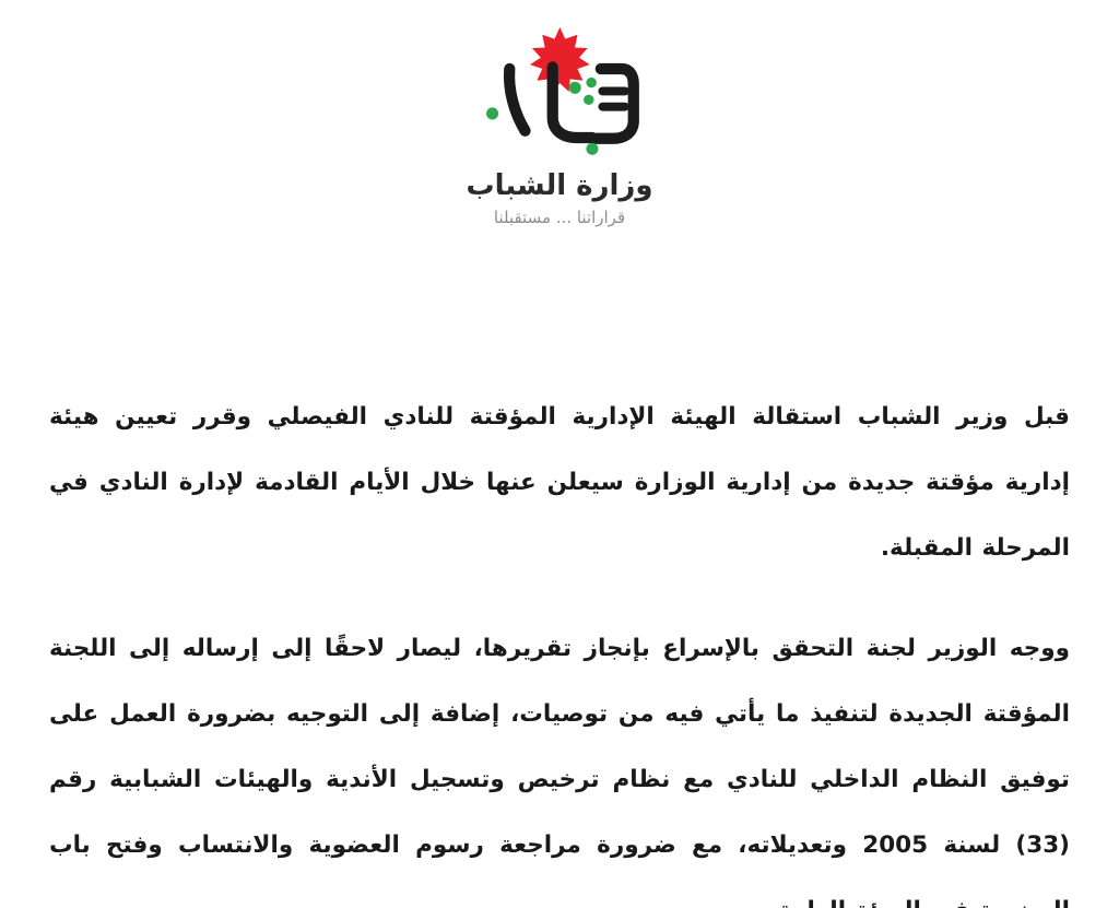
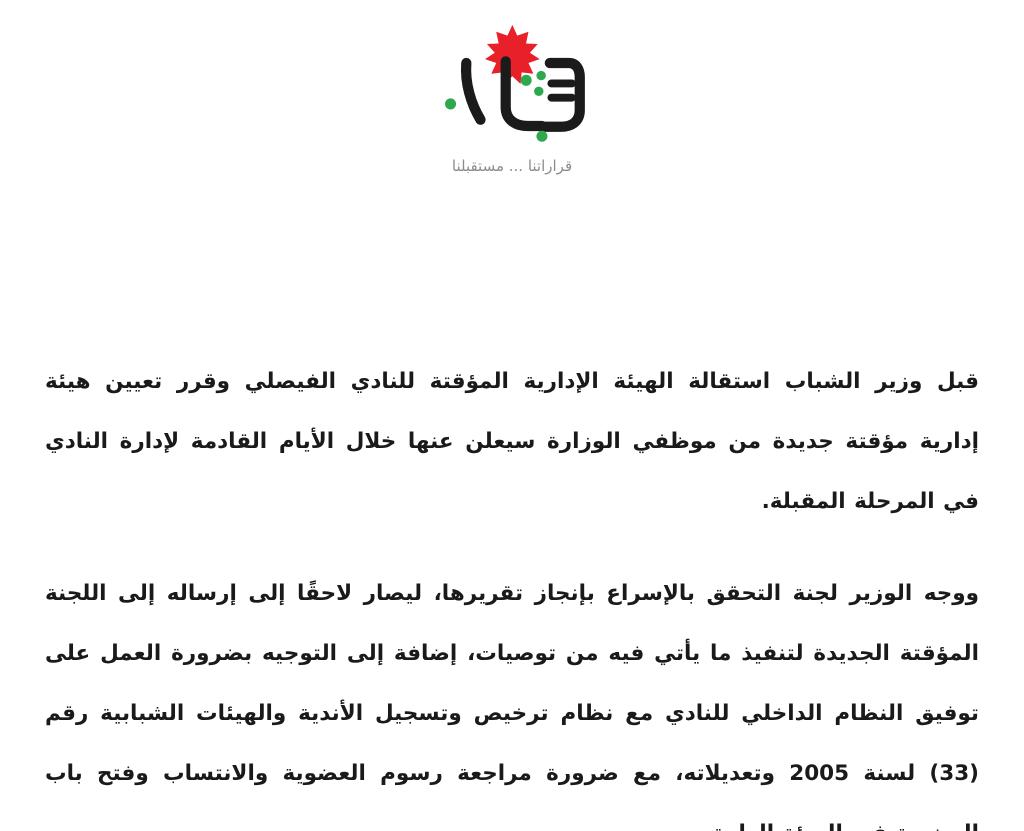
- وزارة الشباب
  قراراتنا ... مستقبلنا
- قبل وزير الشباب استقالة الهيئة الإدارية المؤقتة للنادي الفيصلي وقرر تعيين هيئة إدارية مؤقتة جديدة من إدارية الوزارة سيعلن عنها خلال الأيام القادمة لإدارة النادي في المرحلة المقبلة.
+ قبل وزير الشباب استقالة الهيئة الإدارية المؤقتة للنادي الفيصلي وقرر تعيين هيئة إدارية مؤقتة جديدة من موظفي الوزارة سيعلن عنها خلال الأيام القادمة لإدارة النادي في المرحلة المقبلة.
  ووجه الوزير لجنة التحقق بالإسراع بإنجاز تقريرها، ليصار لاحقًا إلى إرساله إلى اللجنة المؤقتة الجديدة لتنفيذ ما يأتي فيه من توصيات، إضافة إلى التوجيه بضرورة العمل على توفيق النظام الداخلي للنادي مع نظام ترخيص وتسجيل الأندية والهيئات الشبابية رقم (33) لسنة 2005 وتعديلاته، مع ضرورة مراجعة رسوم العضوية والانتساب وفتح باب
